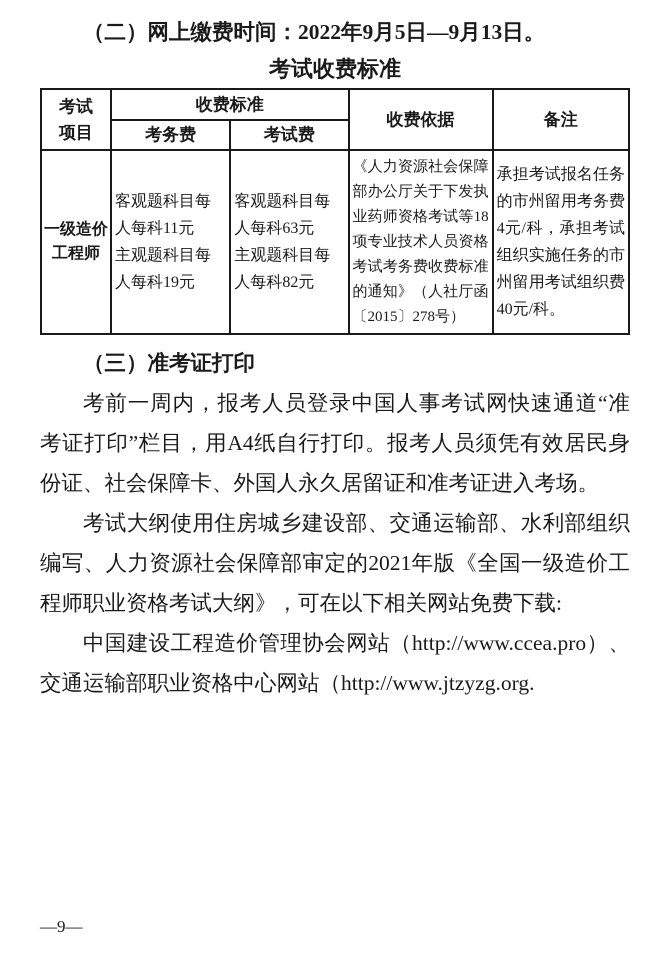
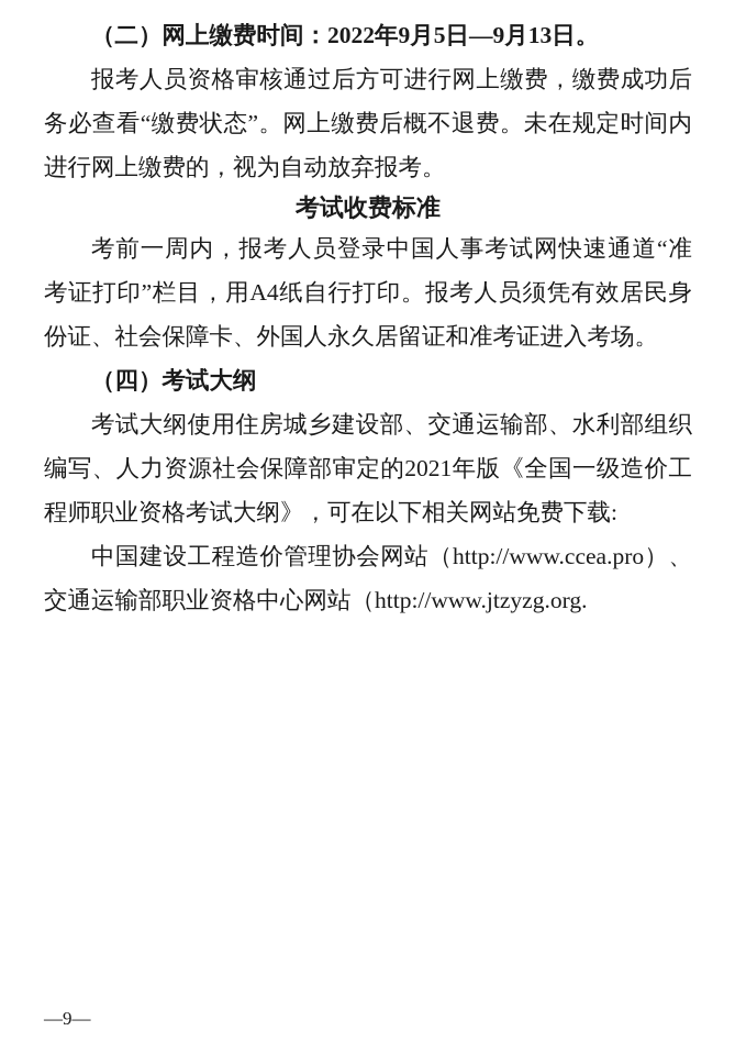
  （二）网上缴费时间：2022年9月5日—9月13日。
+ 报考人员资格审核通过后方可进行网上缴费，缴费成功后务必查看“缴费状态”。网上缴费后概不退费。未在规定时间内进行网上缴费的，视为自动放弃报考。
  考试收费标准
- 考试 项目	收费标准	收费依据	备注
- 考务费	考试费
- 一级造价工程师	客观题科目每人每科11元 主观题科目每人每科19元	客观题科目每人每科63元 主观题科目每人每科82元	《人力资源社会保障部办公厅关于下发执业药师资格考试等18项专业技术人员资格考试考务费收费标准的通知》（人社厅函〔2015〕278号）	承担考试报名任务的市州留用考务费4元/科，承担考试组织实施任务的市州留用考试组织费40元/科。
- （三）准考证打印
  考前一周内，报考人员登录中国人事考试网快速通道“准考证打印”栏目，用A4纸自行打印。报考人员须凭有效居民身份证、社会保障卡、外国人永久居留证和准考证进入考场。
+ （四）考试大纲
  考试大纲使用住房城乡建设部、交通运输部、水利部组织编写、人力资源社会保障部审定的2021年版《全国一级造价工程师职业资格考试大纲》，可在以下相关网站免费下载:
  中国建设工程造价管理协会网站（http://www.ccea.pro）、交通运输部职业资格中心网站（http://www.jtzyzg.org.
  —9—
